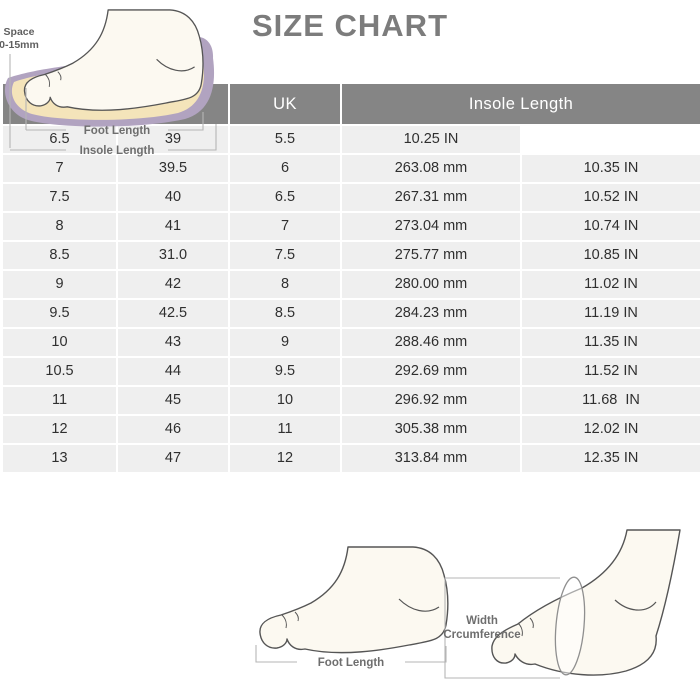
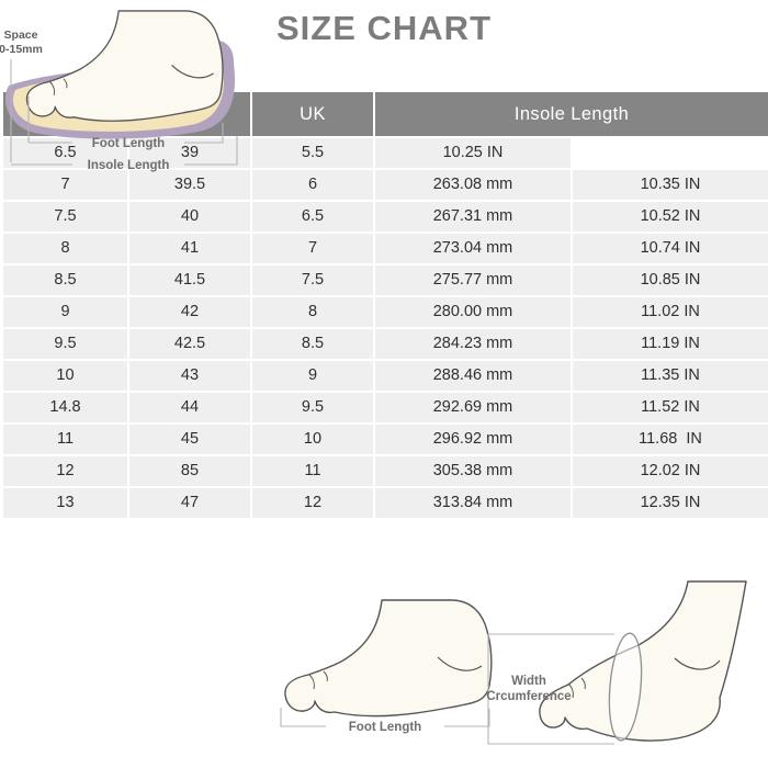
  SIZE CHART
  UK
  Insole Length
  6.5
  39
  5.5
  10.25 IN
  7
  39.5
  6
  263.08 mm
  10.35 IN
  7.5
  40
  6.5
  267.31 mm
  10.52 IN
  8
  41
  7
  273.04 mm
  10.74 IN
  8.5
- 31.0
+ 41.5
  7.5
  275.77 mm
  10.85 IN
  9
  42
  8
  280.00 mm
  11.02 IN
  9.5
  42.5
  8.5
  284.23 mm
  11.19 IN
  10
  43
  9
  288.46 mm
  11.35 IN
- 10.5
+ 14.8
  44
  9.5
  292.69 mm
  11.52 IN
  11
  45
  10
  296.92 mm
  11.68 IN
  12
- 46
+ 85
  11
  305.38 mm
  12.02 IN
  13
  47
  12
  313.84 mm
  12.35 IN
  Space
  0-15mm
  Foot Length
  Insole Length
  Foot Length
  Width
  Crcumference
